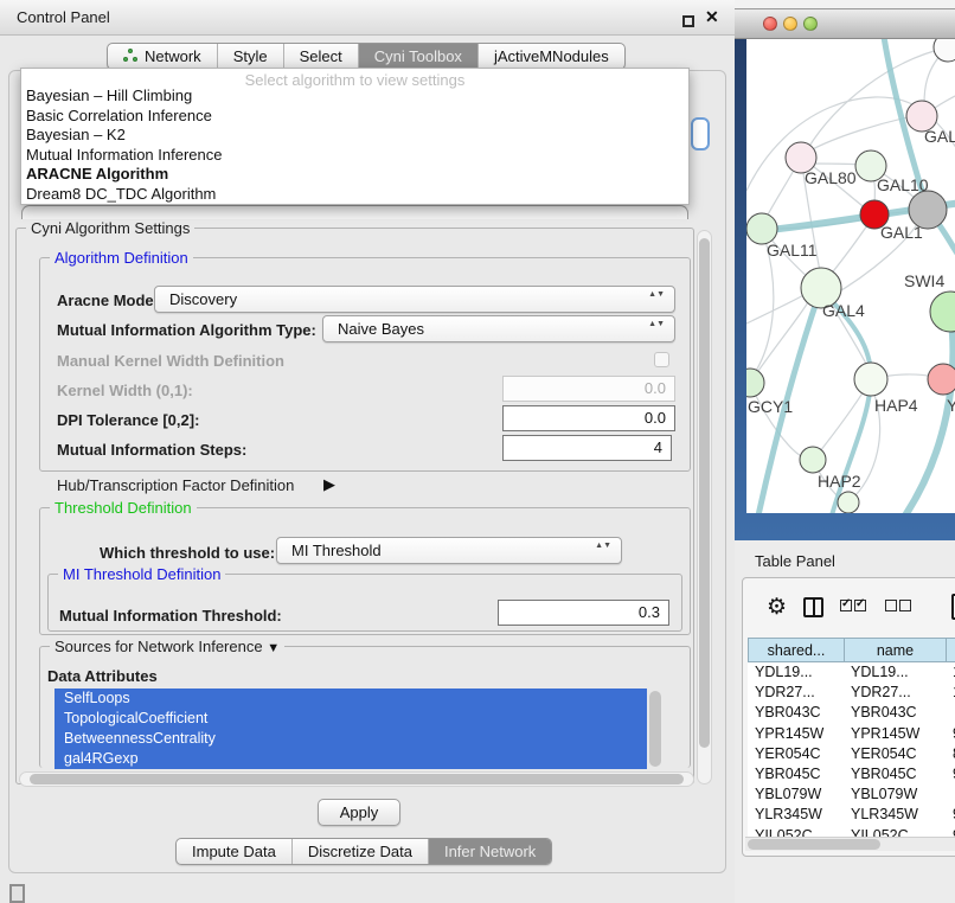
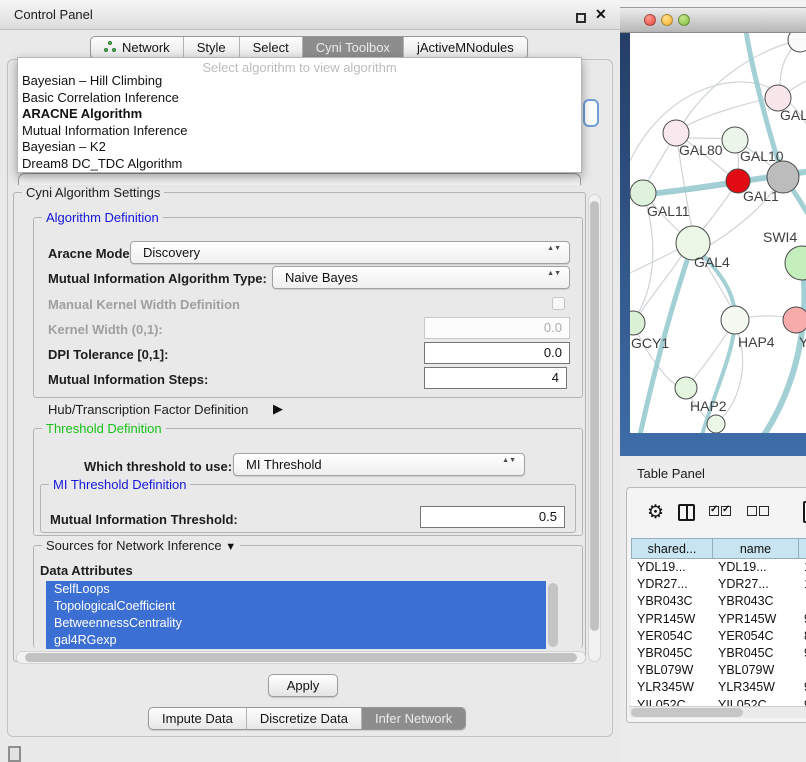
  Control Panel
  ✕
  Network
  Style
  Select
  Cyni Toolbox
  jActiveMNodules
  Cyni Algorithm Settings
  Algorithm Definition
  Aracne Mode
  Discovery
  Mutual Information Algorithm Type:
  Naive Bayes
  Manual Kernel Width Definition
  Kernel Width (0,1):
  0.0
- DPI Tolerance [0,2]:
+ DPI Tolerance [0,1]:
  0.0
  Mutual Information Steps:
  4
  Hub/Transcription Factor Definition
  ▶
  Threshold Definition
  Which threshold to use:
  MI Threshold
  MI Threshold Definition
  Mutual Information Threshold:
- 0.3
+ 0.5
  Sources for Network Inference ▼
  Data Attributes
  SelfLoops
  TopologicalCoefficient
  BetweennessCentrality
  gal4RGexp
  Apply
  Impute Data
  Discretize Data
  Infer Network
- Select algorithm to view settings
+ Select algorithm to view algorithm
  Bayesian – Hill Climbing
  Basic Correlation Inference
- Bayesian – K2
+ ARACNE Algorithm
  Mutual Information Inference
- ARACNE Algorithm
+ Bayesian – K2
  Dream8 DC_TDC Algorithm
  GAL
  GAL80
  GAL10
  GAL1
  GAL11
  SWI4
  GAL4
  GCY1
  HAP4
  Y
  HAP2
  Table Panel
  ⚙
  shared...
  name
  YDL19...
  YDL19...
  YDR27...
  YDR27...
  YBR043C
  YBR043C
  YPR145W
  YPR145W
  YER054C
  YER054C
  YBR045C
  YBR045C
  YBL079W
  YBL079W
  YLR345W
  YLR345W
  YIL052C
  YIL052C
